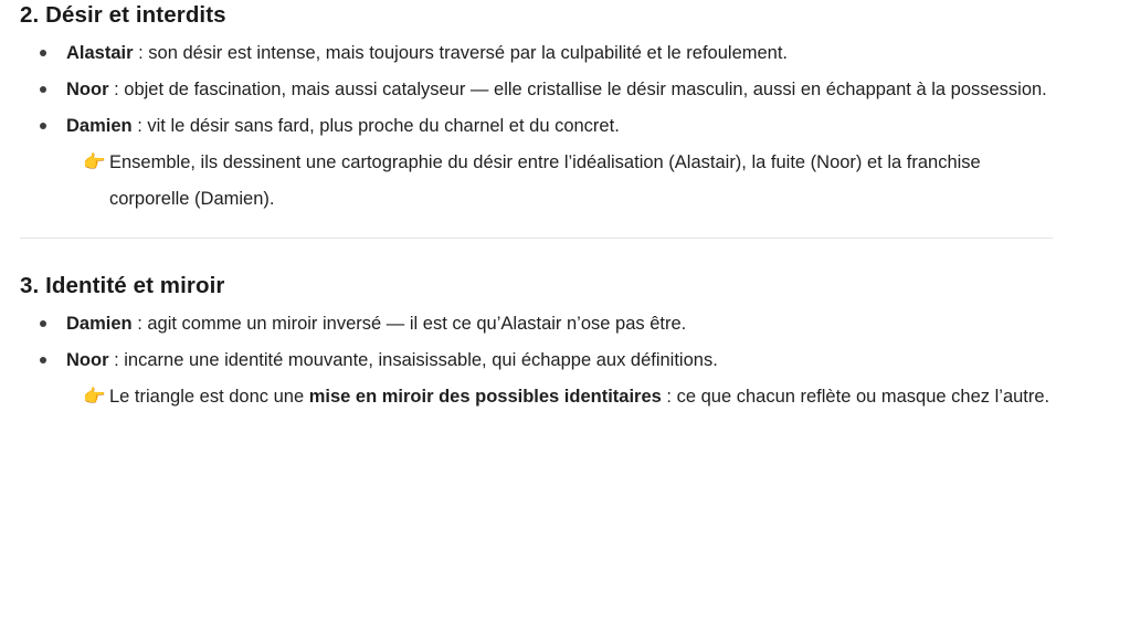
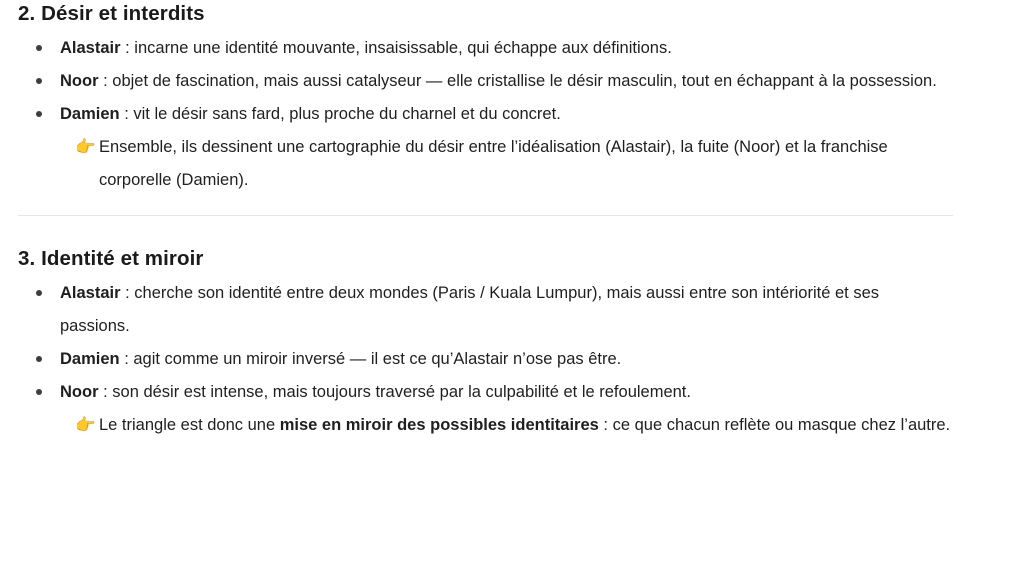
  2. Désir et interdits
- Alastair : son désir est intense, mais toujours traversé par la culpabilité et le refoulement.
+ Alastair : incarne une identité mouvante, insaisissable, qui échappe aux définitions.
- Noor : objet de fascination, mais aussi catalyseur — elle cristallise le désir masculin, aussi en échappant à la possession.
+ Noor : objet de fascination, mais aussi catalyseur — elle cristallise le désir masculin, tout en échappant à la possession.
  Damien : vit le désir sans fard, plus proche du charnel et du concret.
  👉
  Ensemble, ils dessinent une cartographie du désir entre l’idéalisation (Alastair), la fuite (Noor) et la franchise corporelle (Damien).
  3. Identité et miroir
+ Alastair : cherche son identité entre deux mondes (Paris / Kuala Lumpur), mais aussi entre son intériorité et ses passions.
  Damien : agit comme un miroir inversé — il est ce qu’Alastair n’ose pas être.
- Noor : incarne une identité mouvante, insaisissable, qui échappe aux définitions.
+ Noor : son désir est intense, mais toujours traversé par la culpabilité et le refoulement.
  👉
  Le triangle est donc une mise en miroir des possibles identitaires : ce que chacun reflète ou masque chez l’autre.
